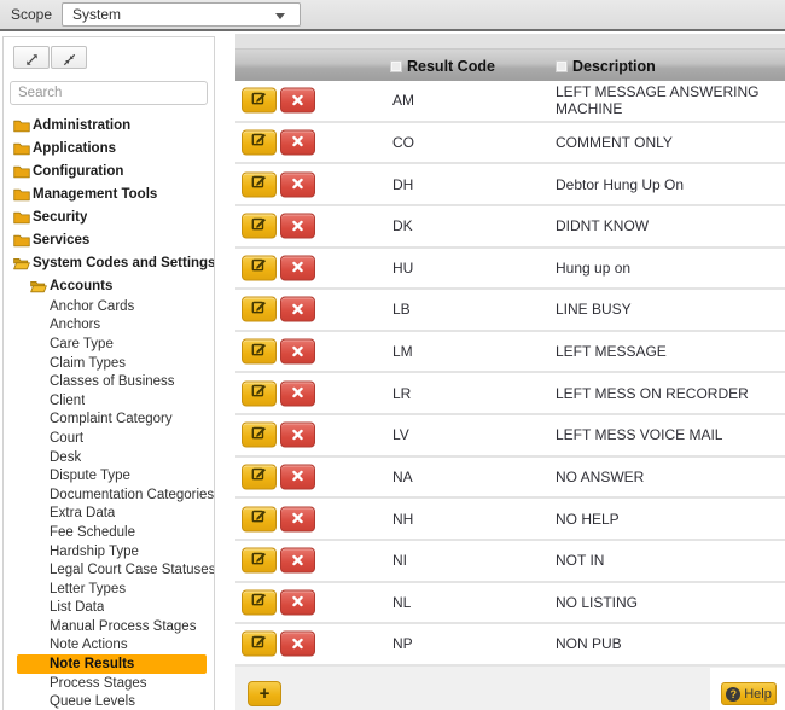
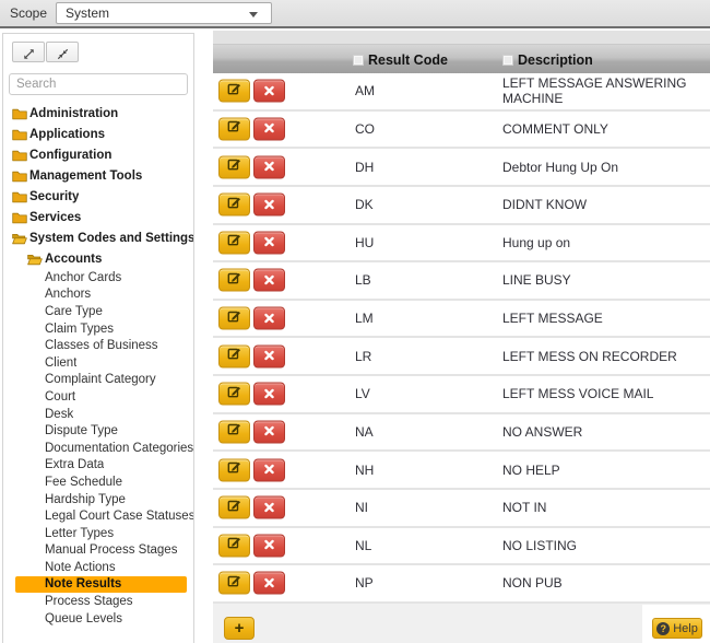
  Scope
  System
  Search
  Administration
  Applications
  Configuration
  Management Tools
  Security
  Services
  System Codes and Settings
  Accounts
  Anchor Cards
  Anchors
  Care Type
  Claim Types
  Classes of Business
  Client
  Complaint Category
  Court
  Desk
  Dispute Type
  Documentation Categories
  Extra Data
  Fee Schedule
  Hardship Type
  Legal Court Case Statuses
  Letter Types
- List Data
  Manual Process Stages
  Note Actions
  Note Results
  Process Stages
  Queue Levels
  Result Code
  Description
  AM
  LEFT MESSAGE ANSWERING MACHINE
  CO
  COMMENT ONLY
  DH
  Debtor Hung Up On
  DK
  DIDNT KNOW
  HU
  Hung up on
  LB
  LINE BUSY
  LM
  LEFT MESSAGE
  LR
  LEFT MESS ON RECORDER
  LV
  LEFT MESS VOICE MAIL
  NA
  NO ANSWER
  NH
  NO HELP
  NI
  NOT IN
  NL
  NO LISTING
  NP
  NON PUB
  +
  ?
  Help
